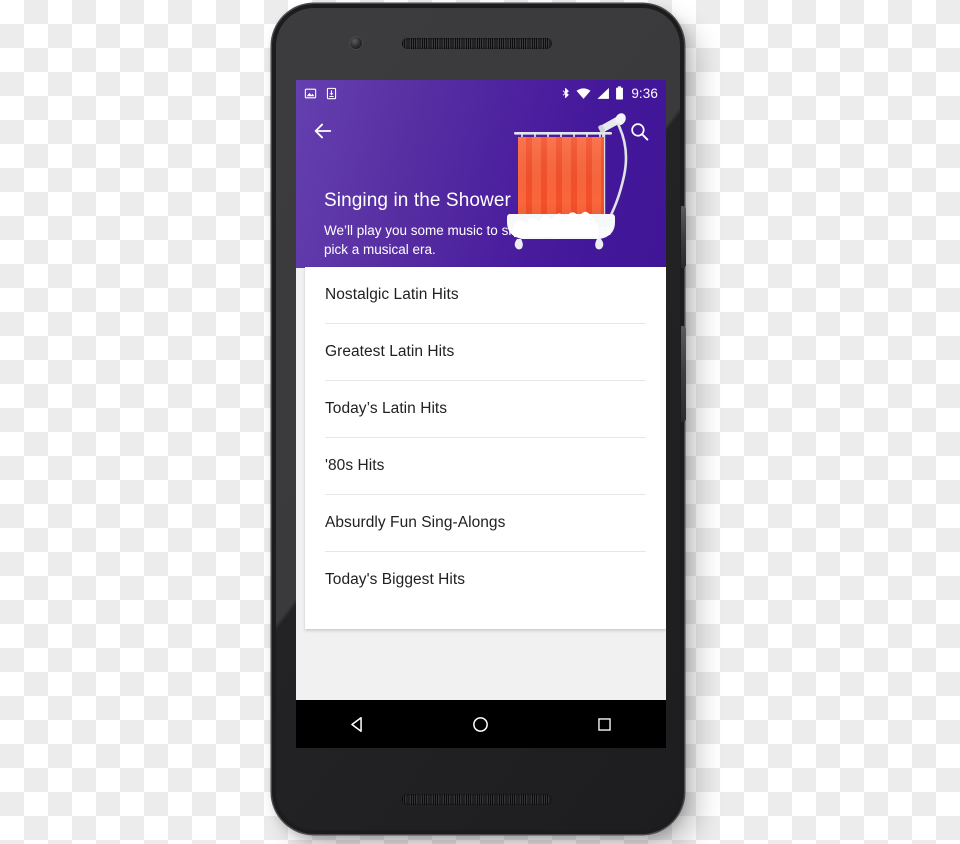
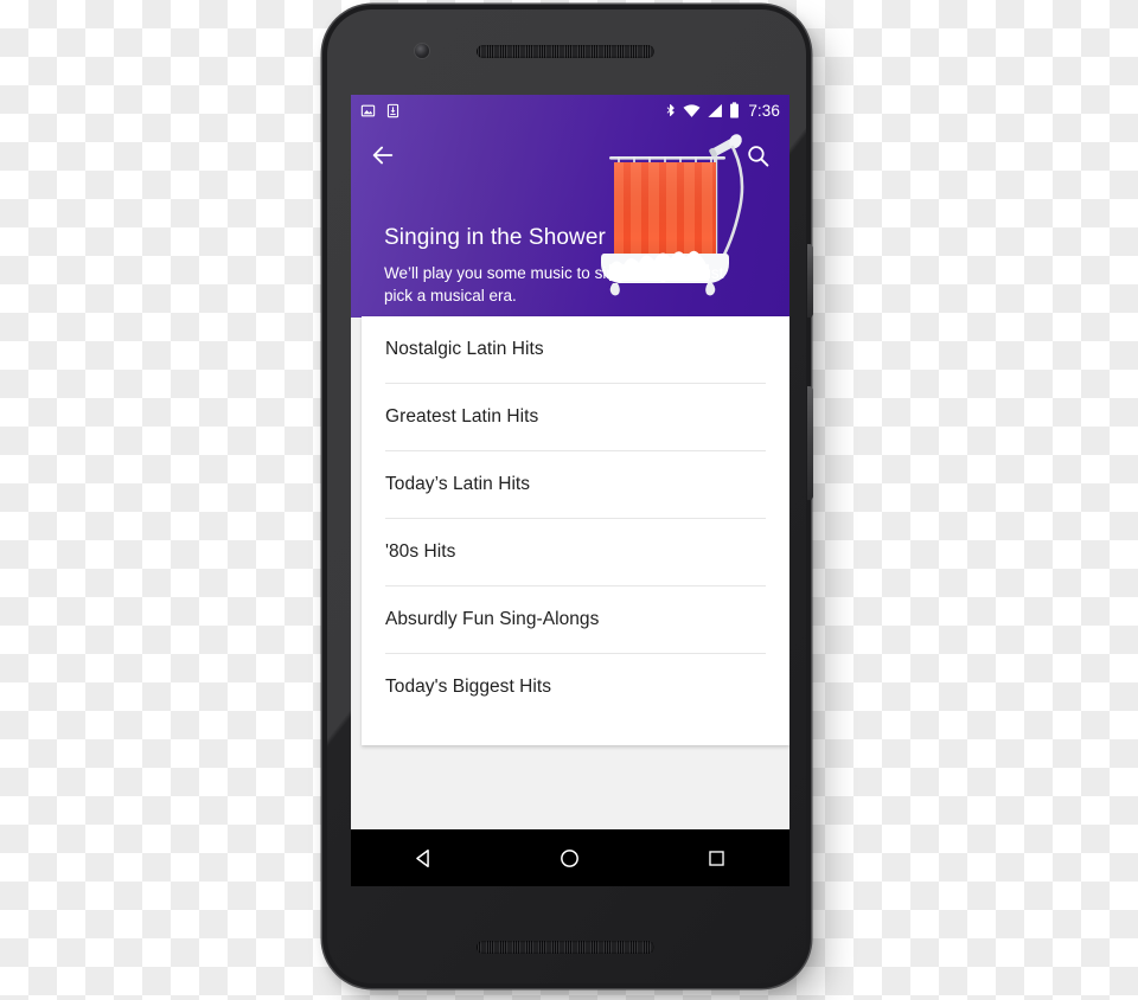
- 9:36
+ 7:36
  Singing in the Shower
  We’ll play you some music to sing along to. Just pick a musical era.
  Nostalgic Latin Hits
  Greatest Latin Hits
  Today’s Latin Hits
  '80s Hits
  Absurdly Fun Sing-Alongs
  Today's Biggest Hits
